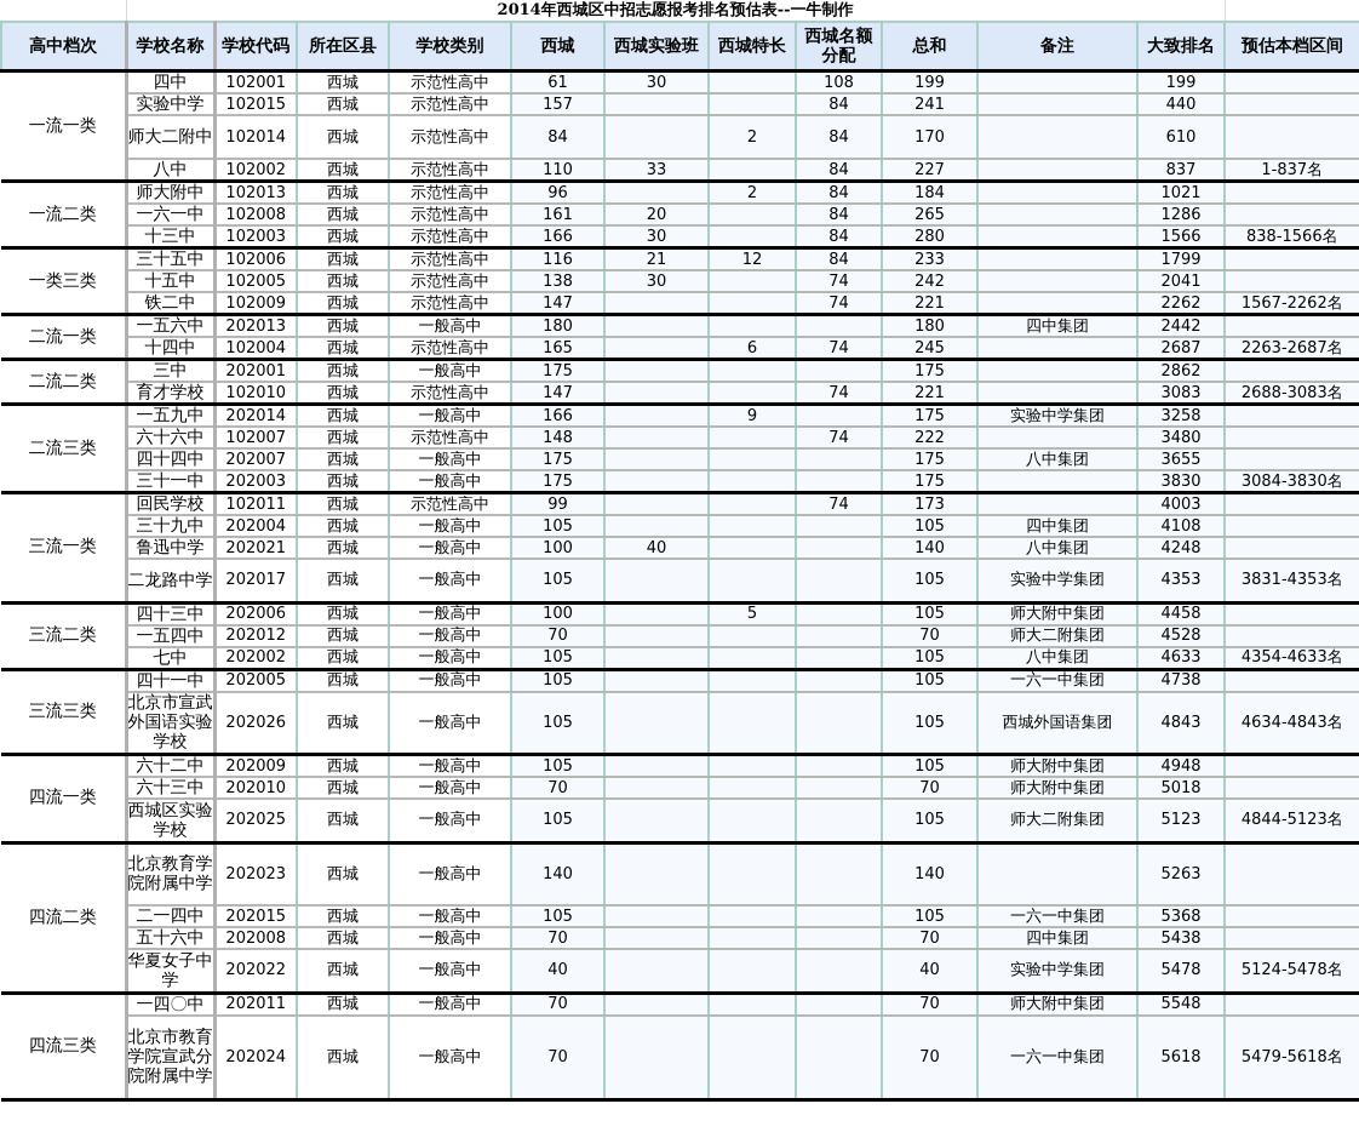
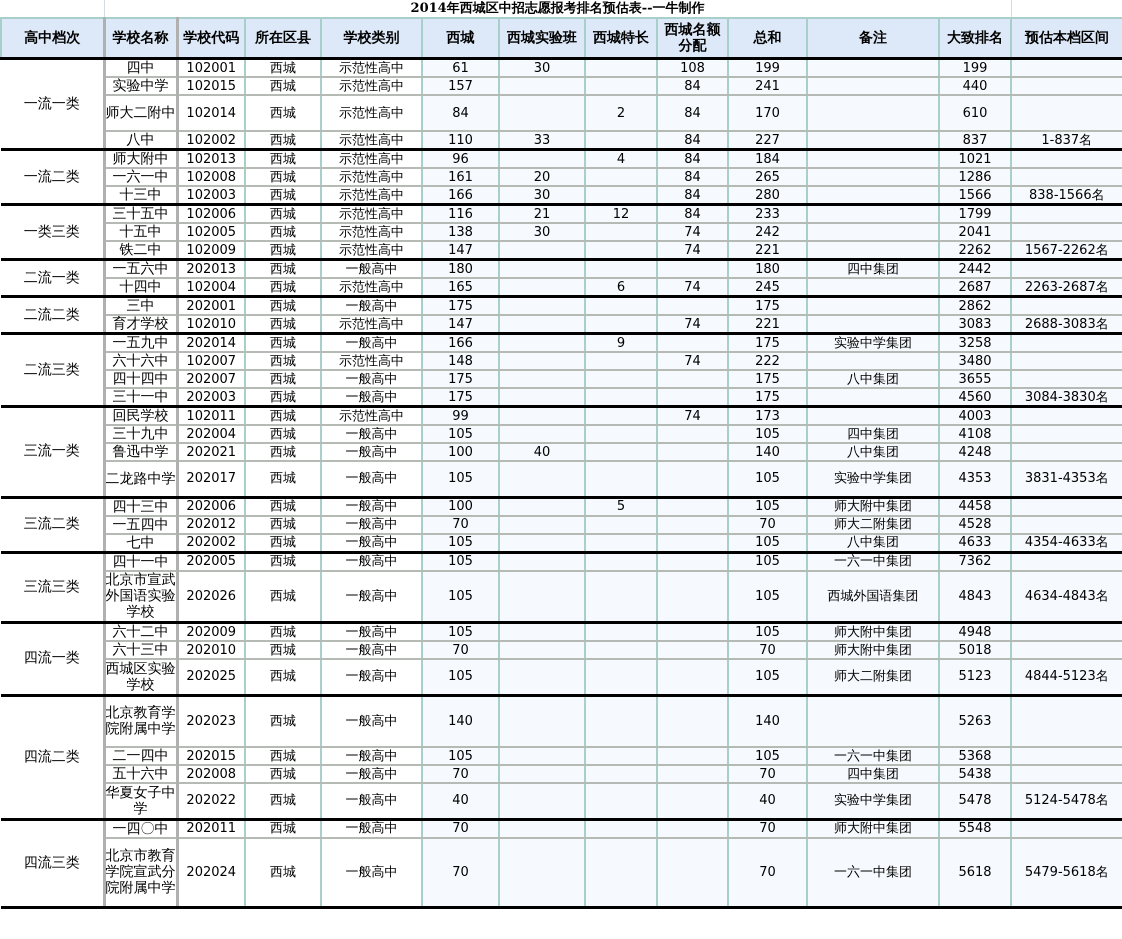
  	2014年西城区中招志愿报考排名预估表--一牛制作
  高中档次	学校名称	学校代码	所在区县	学校类别	西城	西城实验班	西城特长	西城名额分配	总和	备注	大致排名	预估本档区间
  一流一类	四中	102001	西城	示范性高中	61	30		108	199		199
  实验中学	102015	西城	示范性高中	157			84	241		440
  师大二附中	102014	西城	示范性高中	84		2	84	170		610
  八中	102002	西城	示范性高中	110	33		84	227		837	1-837名
- 一流二类	师大附中	102013	西城	示范性高中	96		2	84	184		1021
+ 一流二类	师大附中	102013	西城	示范性高中	96		4	84	184		1021
  一六一中	102008	西城	示范性高中	161	20		84	265		1286
  十三中	102003	西城	示范性高中	166	30		84	280		1566	838-1566名
  一类三类	三十五中	102006	西城	示范性高中	116	21	12	84	233		1799
  十五中	102005	西城	示范性高中	138	30		74	242		2041
  铁二中	102009	西城	示范性高中	147			74	221		2262	1567-2262名
  二流一类	一五六中	202013	西城	一般高中	180				180	四中集团	2442
  十四中	102004	西城	示范性高中	165		6	74	245		2687	2263-2687名
  二流二类	三中	202001	西城	一般高中	175				175		2862
  育才学校	102010	西城	示范性高中	147			74	221		3083	2688-3083名
  二流三类	一五九中	202014	西城	一般高中	166		9		175	实验中学集团	3258
  六十六中	102007	西城	示范性高中	148			74	222		3480
  四十四中	202007	西城	一般高中	175				175	八中集团	3655
- 三十一中	202003	西城	一般高中	175				175		3830	3084-3830名
+ 三十一中	202003	西城	一般高中	175				175		4560	3084-3830名
  三流一类	回民学校	102011	西城	示范性高中	99			74	173		4003
  三十九中	202004	西城	一般高中	105				105	四中集团	4108
  鲁迅中学	202021	西城	一般高中	100	40			140	八中集团	4248
  二龙路中学	202017	西城	一般高中	105				105	实验中学集团	4353	3831-4353名
  三流二类	四十三中	202006	西城	一般高中	100		5		105	师大附中集团	4458
  一五四中	202012	西城	一般高中	70				70	师大二附集团	4528
  七中	202002	西城	一般高中	105				105	八中集团	4633	4354-4633名
- 三流三类	四十一中	202005	西城	一般高中	105				105	一六一中集团	4738
+ 三流三类	四十一中	202005	西城	一般高中	105				105	一六一中集团	7362
  北京市宣武外国语实验学校	202026	西城	一般高中	105				105	西城外国语集团	4843	4634-4843名
  四流一类	六十二中	202009	西城	一般高中	105				105	师大附中集团	4948
  六十三中	202010	西城	一般高中	70				70	师大附中集团	5018
  西城区实验学校	202025	西城	一般高中	105				105	师大二附集团	5123	4844-5123名
  四流二类	北京教育学院附属中学	202023	西城	一般高中	140				140		5263
  二一四中	202015	西城	一般高中	105				105	一六一中集团	5368
  五十六中	202008	西城	一般高中	70				70	四中集团	5438
  华夏女子中学	202022	西城	一般高中	40				40	实验中学集团	5478	5124-5478名
  四流三类	一四〇中	202011	西城	一般高中	70				70	师大附中集团	5548
  北京市教育学院宣武分院附属中学	202024	西城	一般高中	70				70	一六一中集团	5618	5479-5618名
